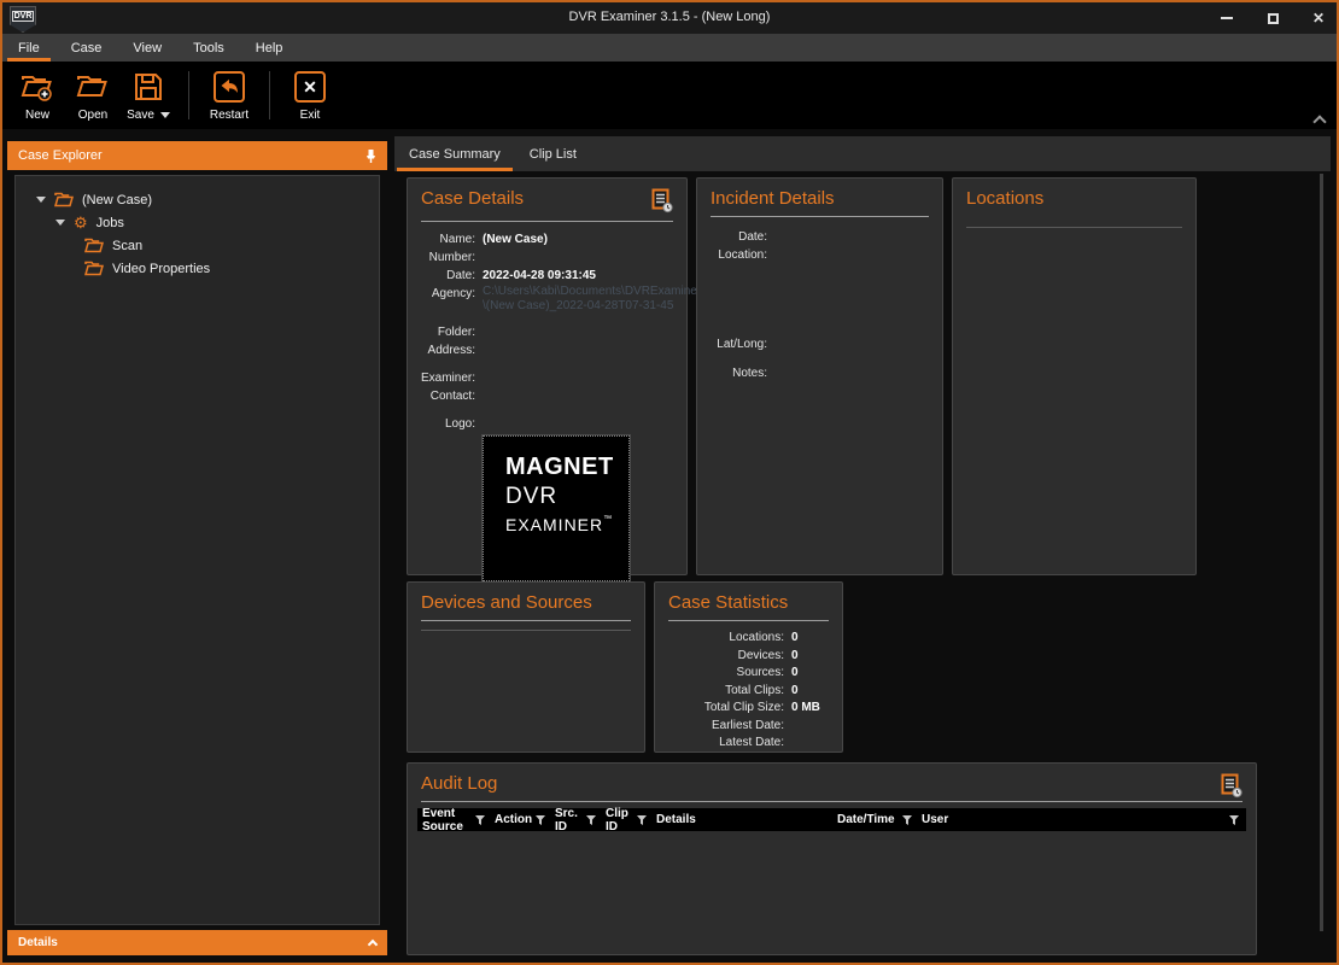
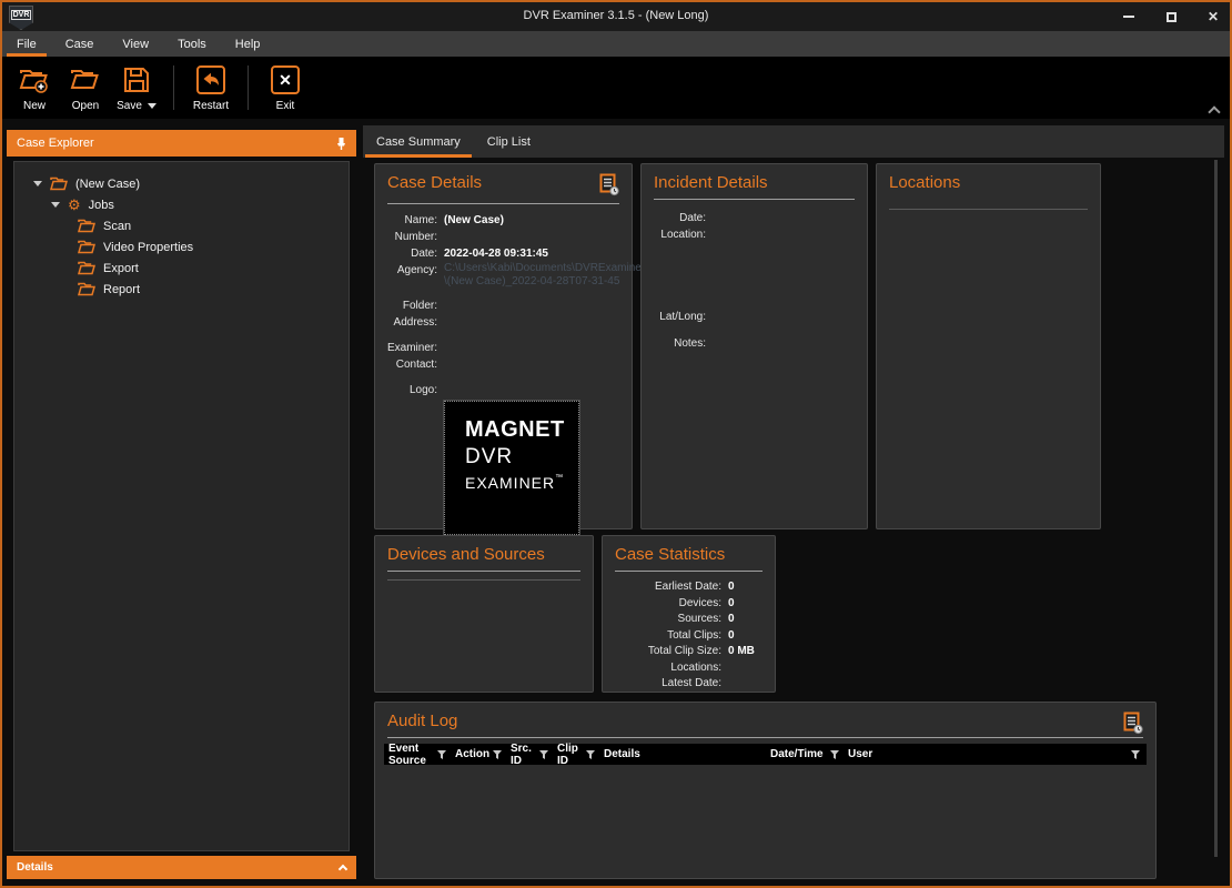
  DVR Examiner 3.1.5 - (New Long)
  ✕
  File
  Case
  View
  Tools
  Help
  New
  Open
  Save
  Restart
  ✕
  Exit
  Case Explorer
  (New Case)
  ⚙
  Jobs
  Scan
  Video Properties
+ Export
+ Report
  Details
  Case Summary
  Clip List
  Case Details
  Name:
  (New Case)
  Number:
  Date:
  2022-04-28 09:31:45
  Agency:
  C:\Users\Kabi\Documents\DVRExamine
  \(New Case)_2022-04-28T07-31-45
  Folder:
  Address:
  Examiner:
  Contact:
  Logo:
  MAGNET
  DVR
  EXAMINER
  Incident Details
  Date:
  Location:
  Lat/Long:
  Notes:
  Locations
  Devices and Sources
  Case Statistics
- Locations:
+ Earliest Date:
  0
  Devices:
  0
  Sources:
  0
  Total Clips:
  0
  Total Clip Size:
  0 MB
- Earliest Date:
+ Locations:
  Latest Date:
  Audit Log
  Event Source
  Action
  Src. ID
  Clip ID
  Details
  Date/Time
  User
